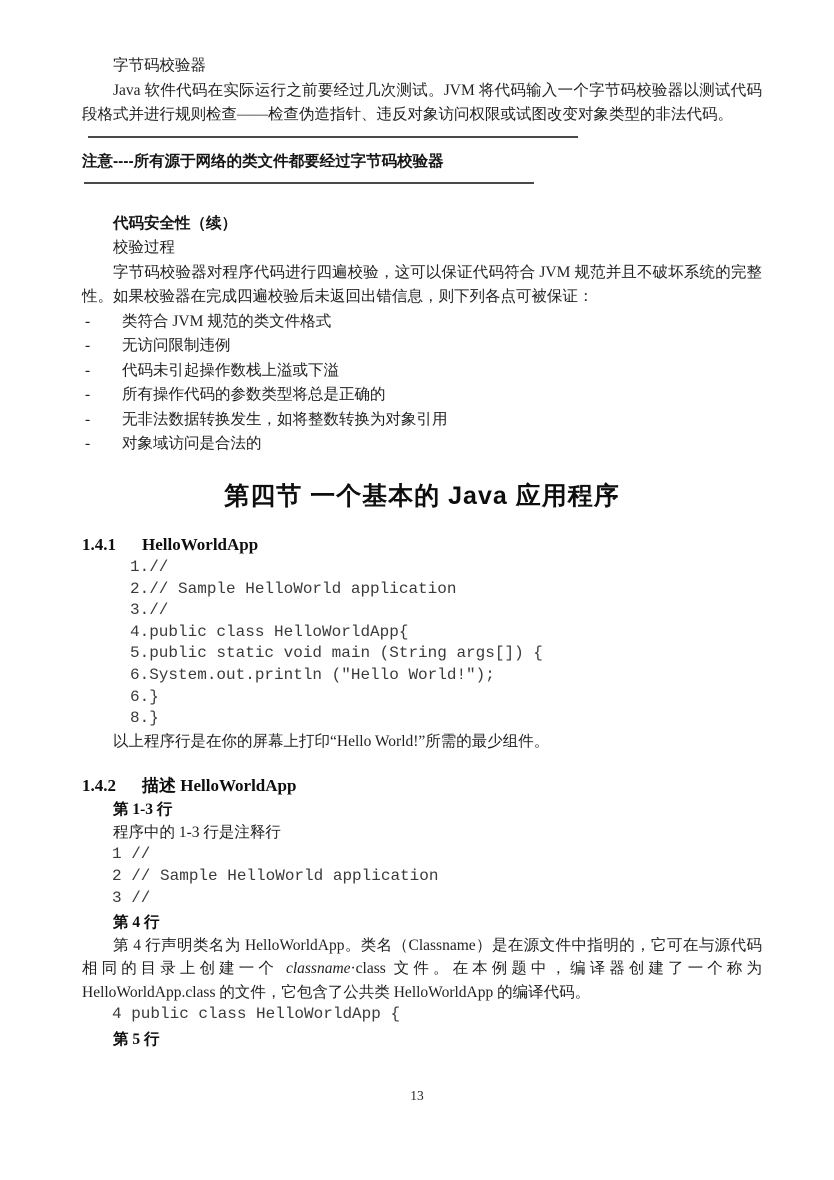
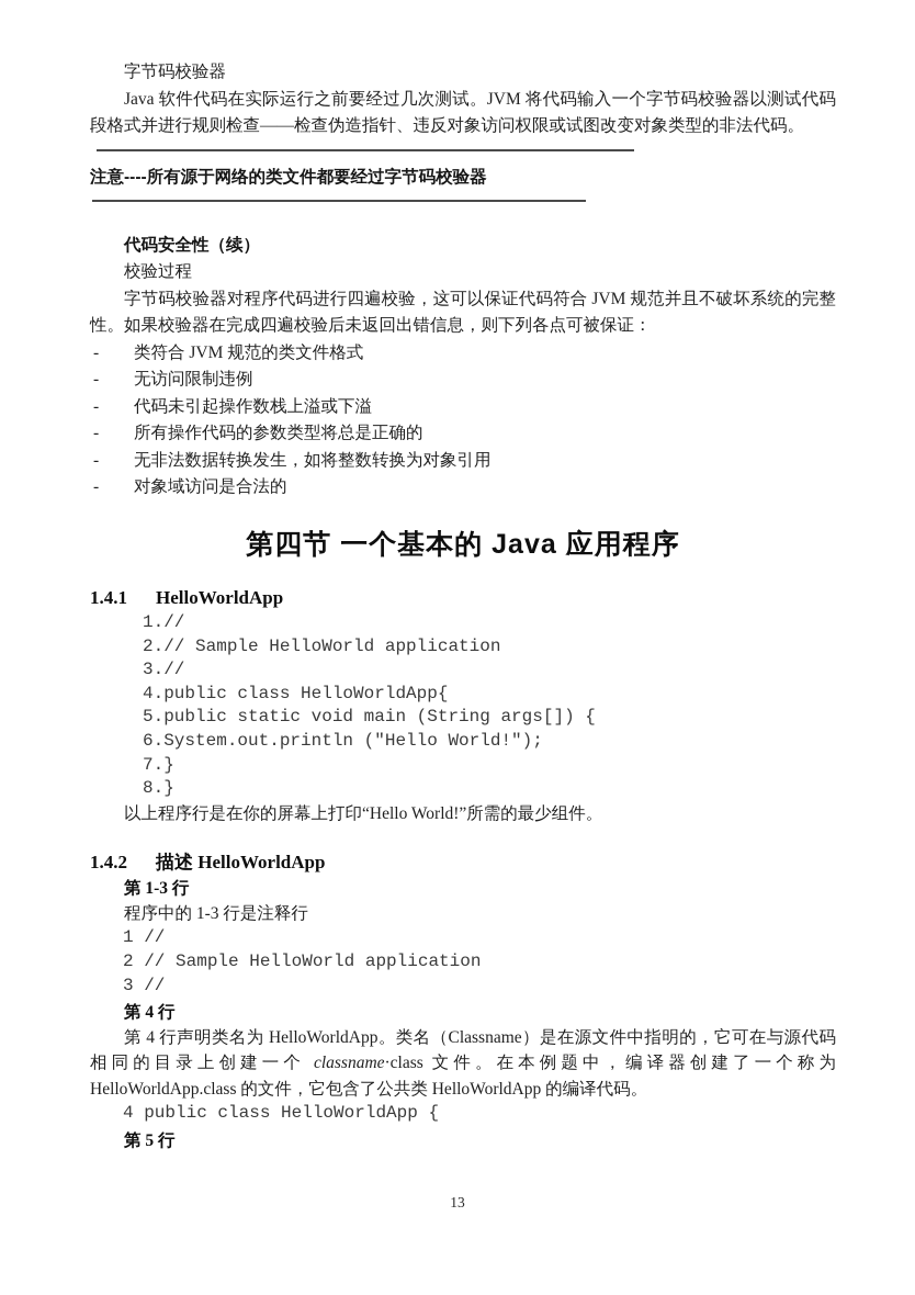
  字节码校验器
  Java 软件代码在实际运行之前要经过几次测试。JVM 将代码输入一个字节码校验器以测试代码段格式并进行规则检查——检查伪造指针、违反对象访问权限或试图改变对象类型的非法代码。
  注意----所有源于网络的类文件都要经过字节码校验器
  代码安全性（续）
  校验过程
  字节码校验器对程序代码进行四遍校验，这可以保证代码符合 JVM 规范并且不破坏系统的完整性。如果校验器在完成四遍校验后未返回出错信息，则下列各点可被保证：
  -
  类符合 JVM 规范的类文件格式
  -
  无访问限制违例
  -
  代码未引起操作数栈上溢或下溢
  -
  所有操作代码的参数类型将总是正确的
  -
  无非法数据转换发生，如将整数转换为对象引用
  -
  对象域访问是合法的
  第四节 一个基本的 Java 应用程序
  1.4.1 HelloWorldApp
  1.//
  2.// Sample HelloWorld application
  3.//
  4.public class HelloWorldApp{
  5.public static void main (String args[]) {
  6.System.out.println ("Hello World!");
- 6.}
+ 7.}
  8.}
  以上程序行是在你的屏幕上打印“Hello World!”所需的最少组件。
  1.4.2 描述 HelloWorldApp
  第 1-3 行
  程序中的 1-3 行是注释行
  1 //
  2 // Sample HelloWorld application
  3 //
  第 4 行
  第 4 行声明类名为 HelloWorldApp。类名（Classname）是在源文件中指明的，它可在与源代码相同的目录上创建一个 classname·class 文件。在本例题中，编译器创建了一个称为 HelloWorldApp.class 的文件，它包含了公共类 HelloWorldApp 的编译代码。
  4 public class HelloWorldApp {
  第 5 行
  13
